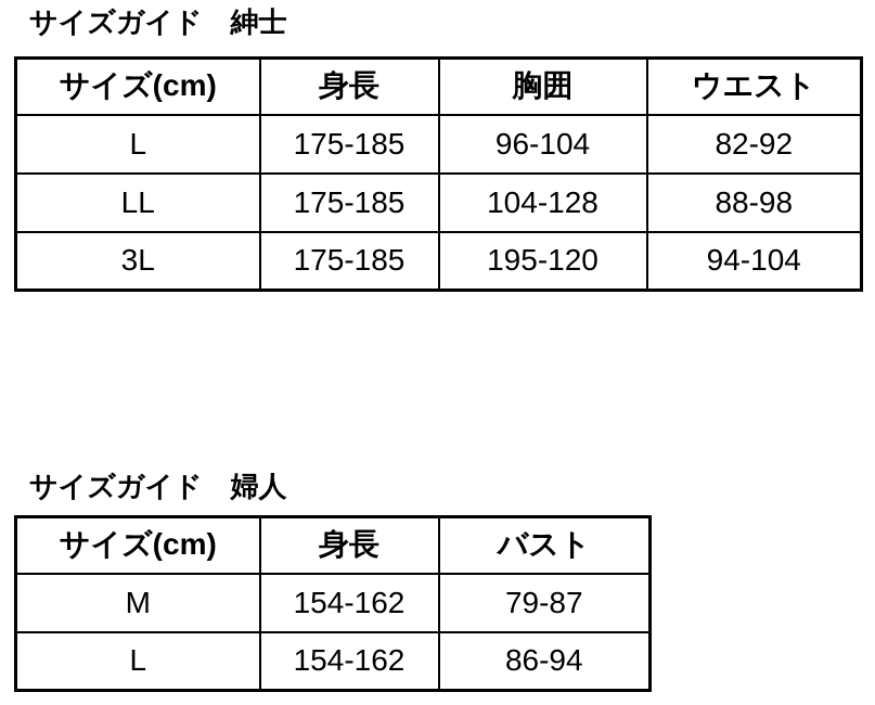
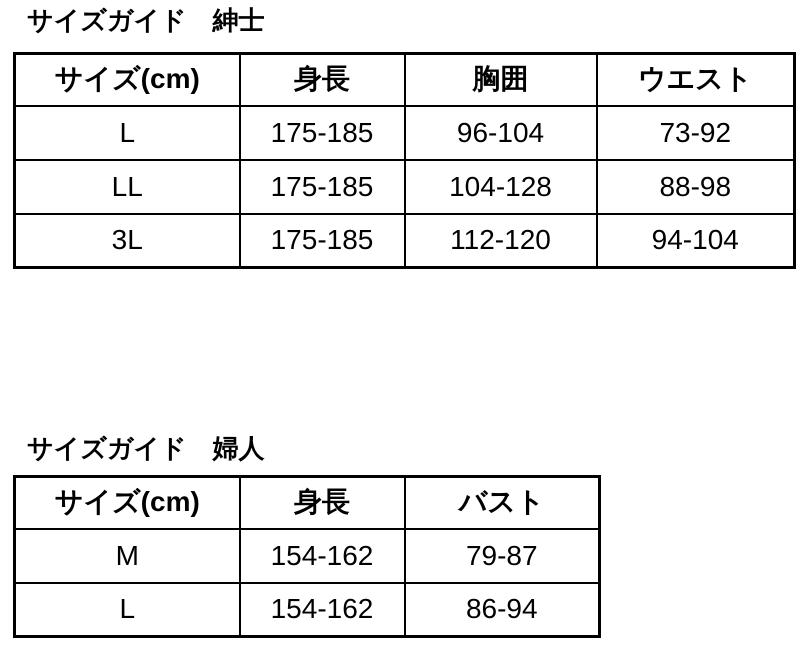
  サイズガイド 紳士
  サイズ(cm)	身長	胸囲	ウエスト
- L	175-185	96-104	82-92
+ L	175-185	96-104	73-92
  LL	175-185	104-128	88-98
- 3L	175-185	195-120	94-104
+ 3L	175-185	112-120	94-104
  サイズガイド 婦人
  サイズ(cm)	身長	バスト
  M	154-162	79-87
  L	154-162	86-94
